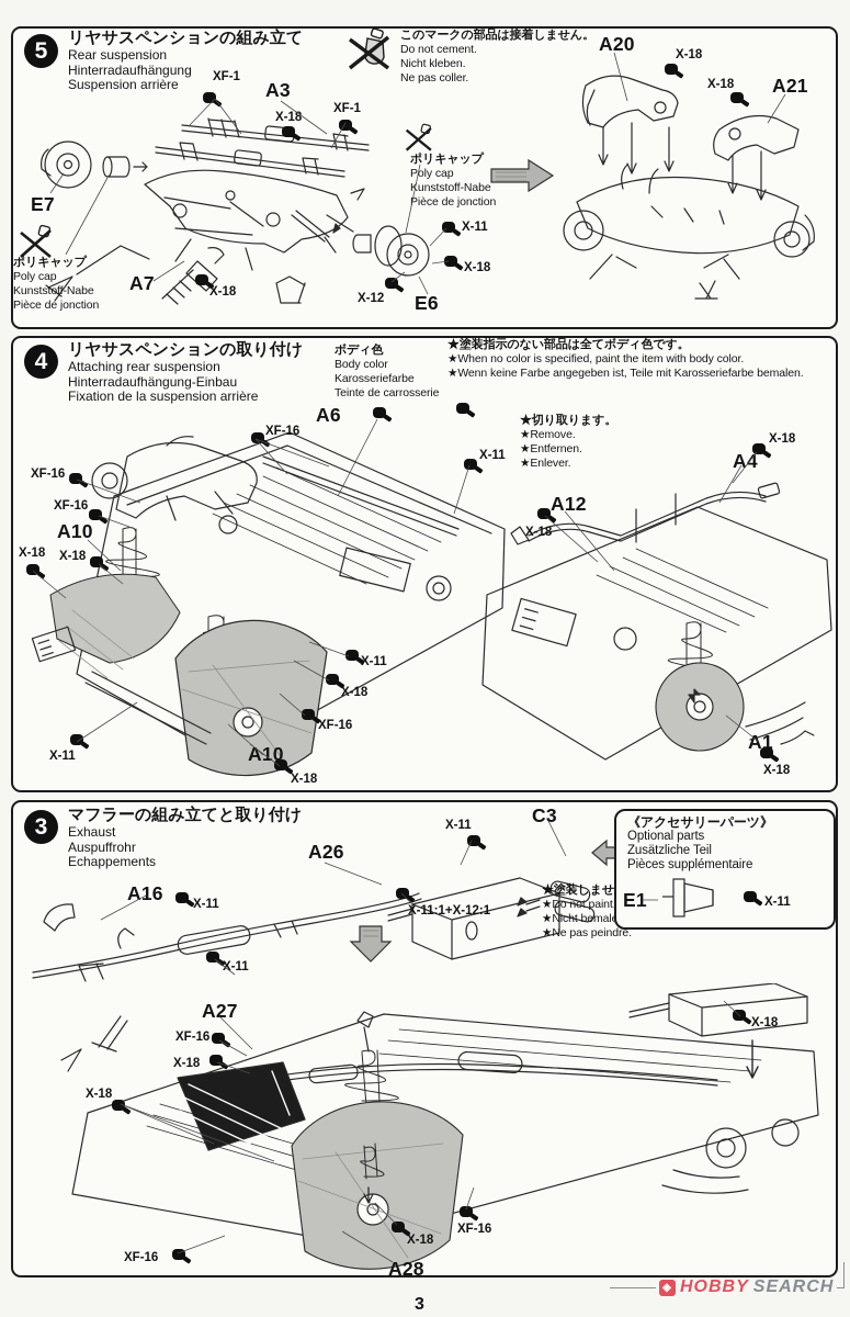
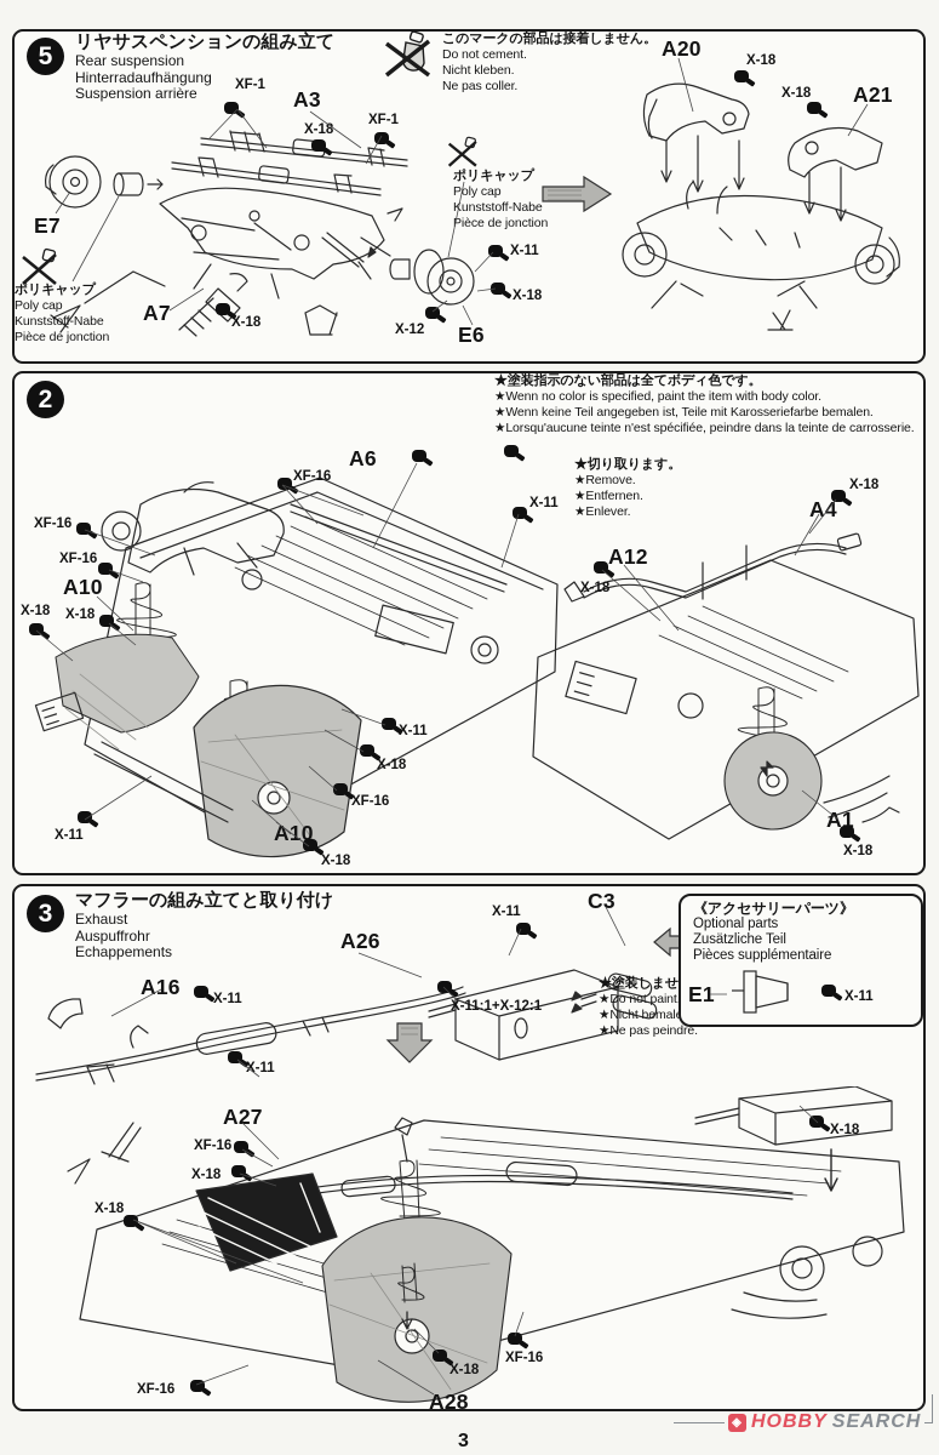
  5
  リヤサスペンションの組み立て
  Rear suspension
  Hinterradaufhängung
  Suspension arrière
  このマークの部品は接着しません。
  Do not cement.
  Nicht kleben.
  Ne pas coller.
  ポリキャップ
  Poly cap
  Kunststoff-Nabe
  Pièce de jonction
  ポリキャップ
  Poly cap
  Kunststoff-Nabe
  Pièce de jonction
  XF-1
  A3
  X-18
  XF-1
  E7
  A7
  X-18
  X-11
  X-18
  X-12
  E6
  A20
  X-18
  X-18
  A21
- 4
+ 2
- リヤサスペンションの取り付け
- Attaching rear suspension
- Hinterradaufhängung-Einbau
- Fixation de la suspension arrière
- ボディ色
- Body color
- Karosseriefarbe
- Teinte de carrosserie
  ★塗装指示のない部品は全てボディ色です。
- ★When no color is specified, paint the item with body color.
+ ★Wenn no color is specified, paint the item with body color.
- ★Wenn keine Farbe angegeben ist, Teile mit Karosseriefarbe bemalen.
+ ★Wenn keine Teil angegeben ist, Teile mit Karosseriefarbe bemalen.
+ ★Lorsqu'aucune teinte n'est spécifiée, peindre dans la teinte de carrosserie.
  ★切り取ります。
  ★Remove.
  ★Entfernen.
  ★Enlever.
  A6
  XF-16
  X-11
  XF-16
  XF-16
  A10
  X-18
  X-18
  X-11
  X-11
  X-18
  XF-16
  A10
  X-18
  A12
  X-18
  A4
  X-18
  A1
  X-18
  3
  マフラーの組み立てと取り付け
  Exhaust
  Auspuffrohr
  Echappements
  ★塗装しませ
  ★Do not paint
  ★Nicht bemal
  ★Ne pas peindre.
  《アクセサリーパーツ》
  Optional parts
  Zusätzliche Teil
  Pièces supplémentaire
  E1
  X-11
  A26
  A16
  X-11
  X-11
  C3
  X-11:1+X-12:1
  X-11
  A27
  XF-16
  X-18
  X-18
  X-18
  XF-16
  X-18
  A28
  XF-16
  3
  ◈
  HOBBY
  SEARCH
